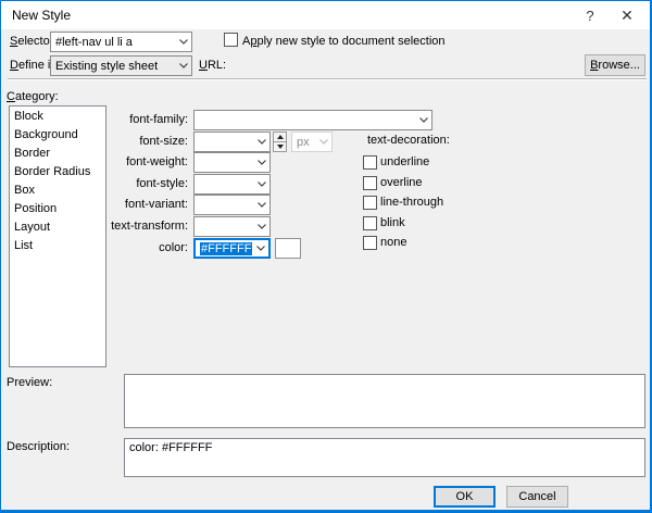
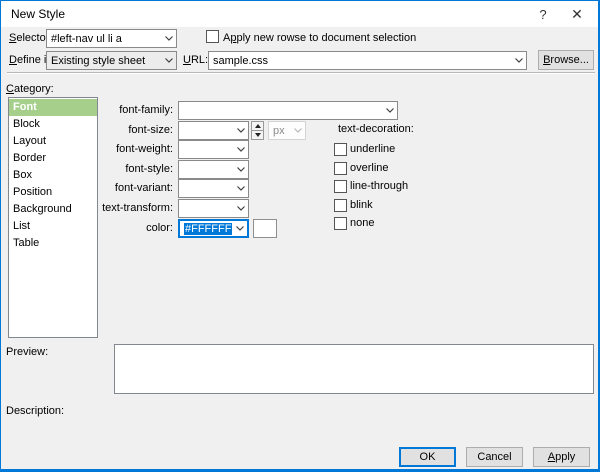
  New Style
  ?
  ✕
  Selecto
  #left-nav ul li a
- Apply new style to document selection
+ Apply new rowse to document selection
  Existing style sheet
  URL:
+ sample.css
  Browse...
  Category:
+ Font
  Block
- Background
+ Layout
  Border
- Border Radius
  Box
  Position
- Layout
+ Background
  List
+ Table
  font-family:
  font-size:
  px
  font-weight:
  font-style:
  font-variant:
  text-transform:
  color:
  #FFFFFF
  text-decoration:
  underline
  overline
  line-through
  blink
  none
  Preview:
  Description:
- color: #FFFFFF
  OK
  Cancel
+ Apply
